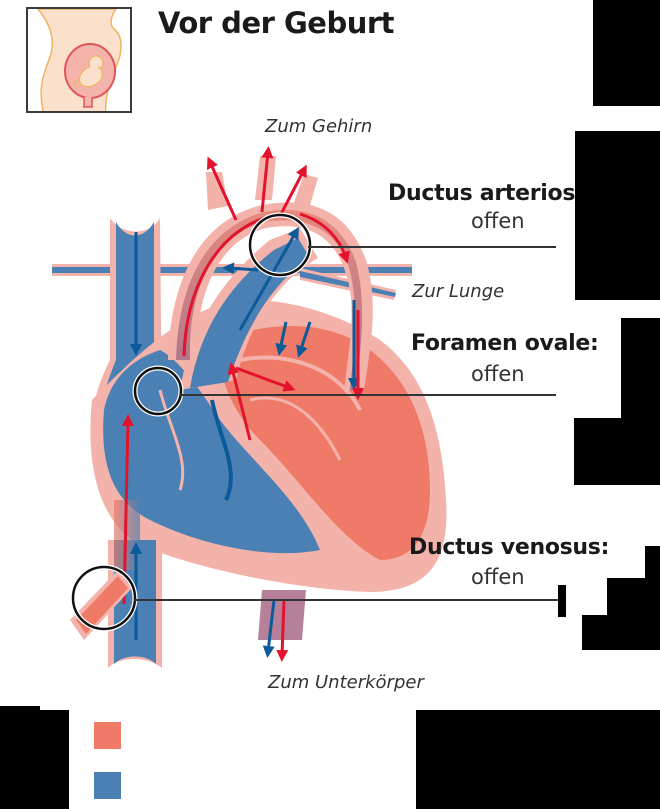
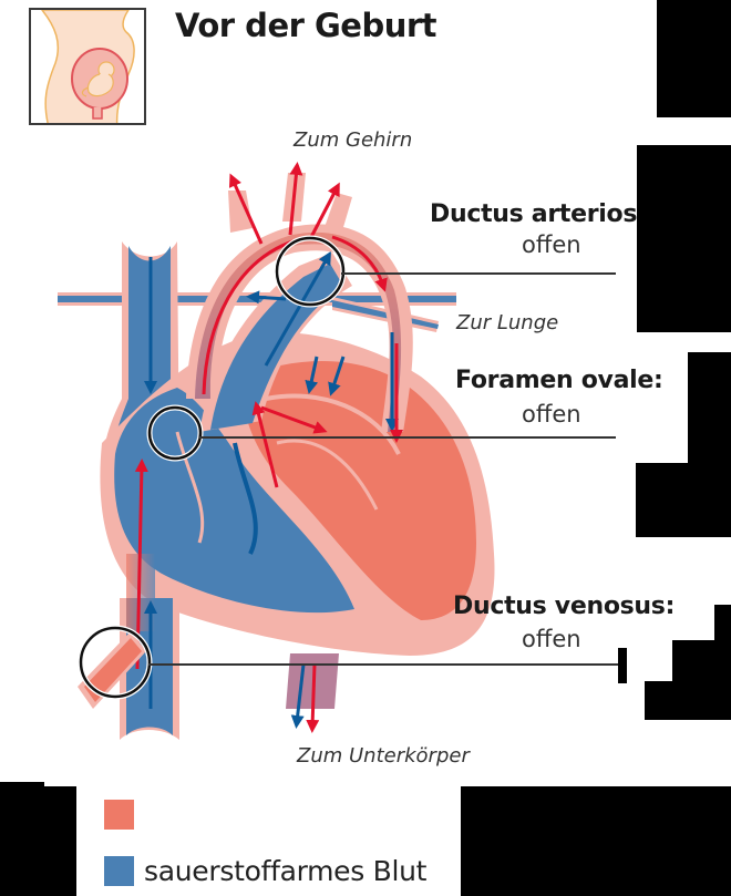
  Vor der Geburt
  Zum Gehirn
  Zur Lunge
  Zum Unterkörper
  Ductus arterios
  offen
  Foramen ovale:
  offen
  Ductus venosus:
  offen
+ sauerstoffarmes Blut
